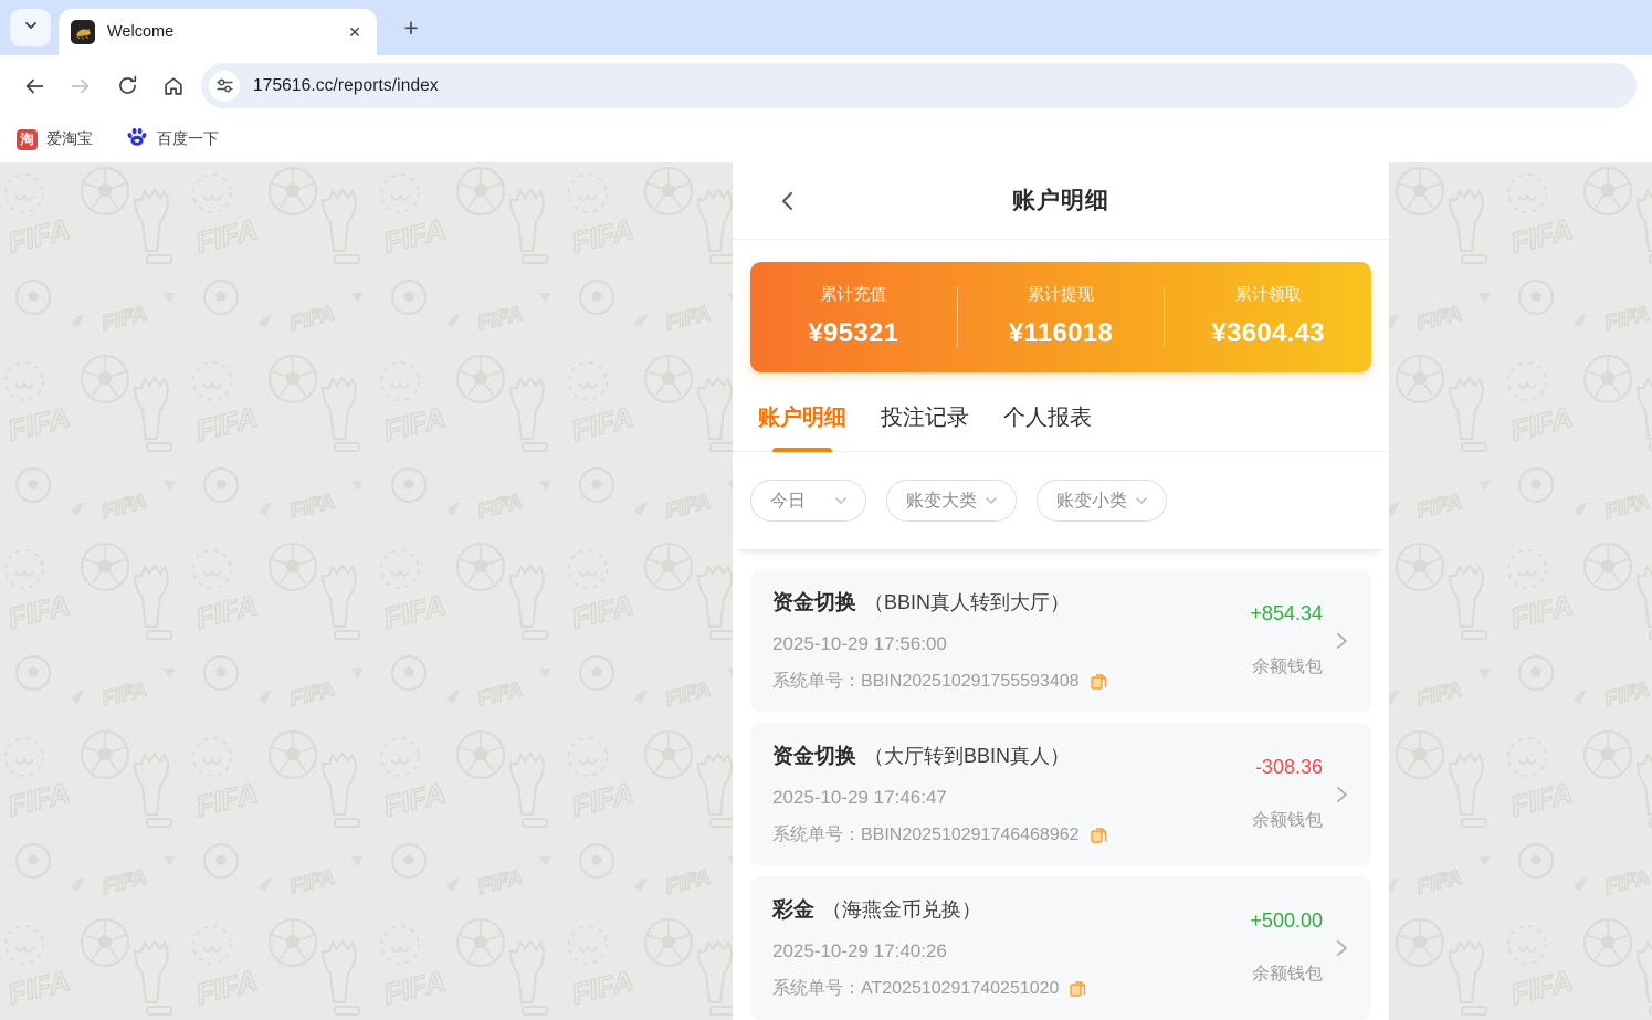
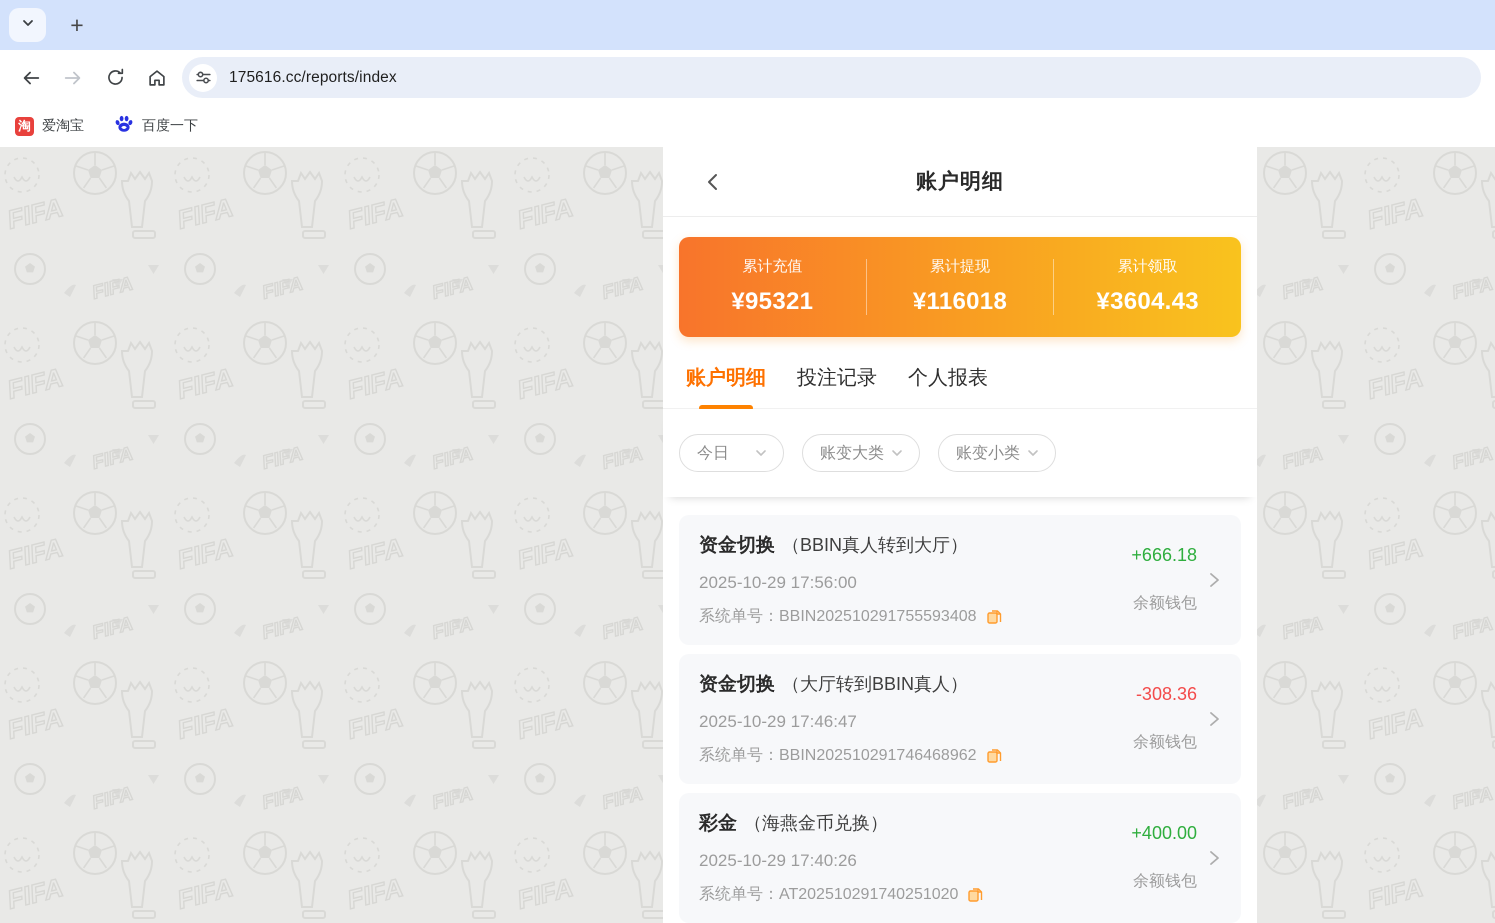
- Welcome
- ✕
  +
  175616.cc/reports/index
  淘
  爱淘宝
  百度一下
  账户明细
  累计充值
  ¥95321
  累计提现
  ¥116018
  累计领取
  ¥3604.43
  账户明细
  投注记录
  个人报表
  今日
  账变大类
  账变小类
  资金切换
  （BBIN真人转到大厅）
  2025-10-29 17:56:00
  系统单号：
  BBIN202510291755593408
- +854.34
+ +666.18
  余额钱包
  资金切换
  （大厅转到BBIN真人）
  2025-10-29 17:46:47
  系统单号：
  BBIN202510291746468962
  -308.36
  余额钱包
  彩金
  （海燕金币兑换）
  2025-10-29 17:40:26
  系统单号：
  AT202510291740251020
- +500.00
+ +400.00
  余额钱包
